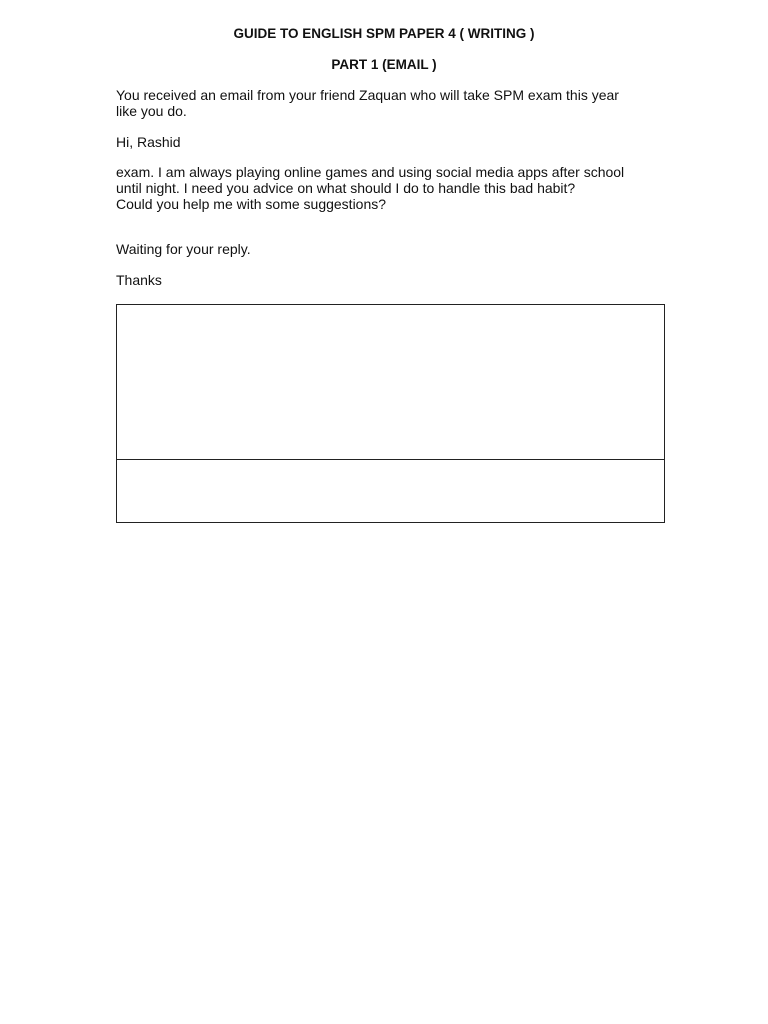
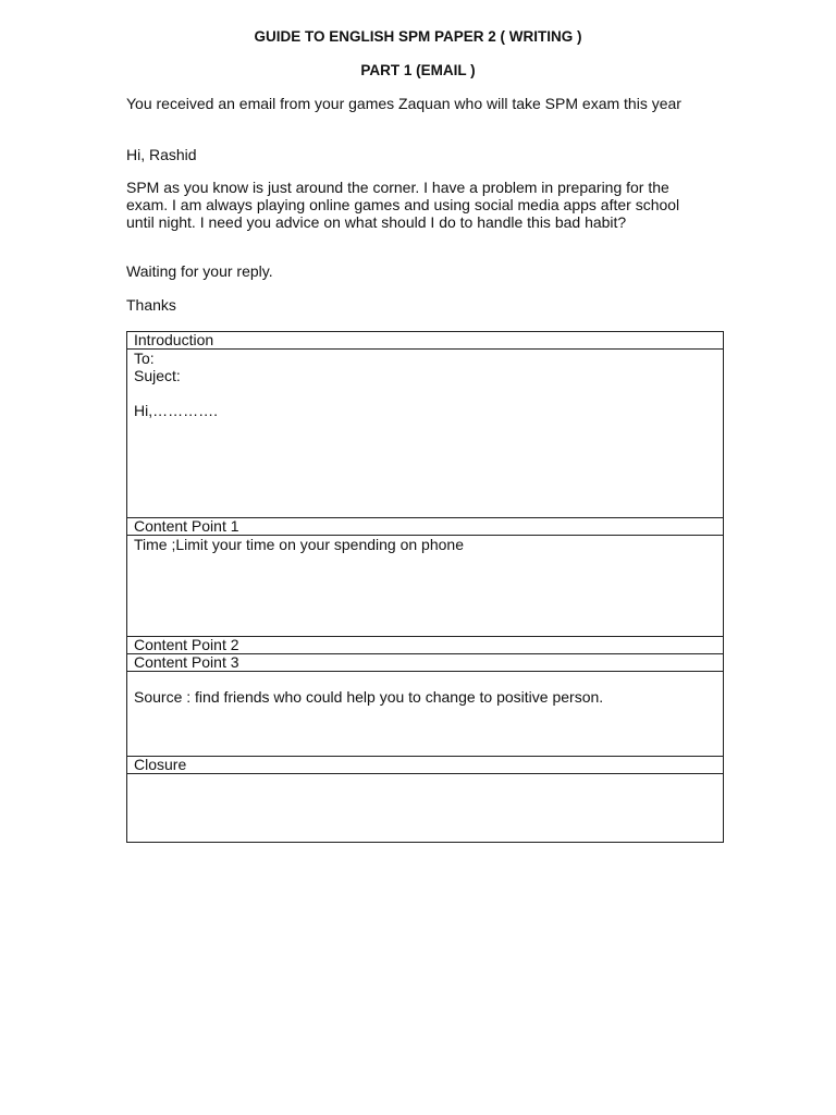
- GUIDE TO ENGLISH SPM PAPER 4 ( WRITING )
+ GUIDE TO ENGLISH SPM PAPER 2 ( WRITING )
  PART 1 (EMAIL )
- You received an email from your friend Zaquan who will take SPM exam this year
+ You received an email from your games Zaquan who will take SPM exam this year
- like you do.
  Hi, Rashid
+ SPM as you know is just around the corner. I have a problem in preparing for the
  exam. I am always playing online games and using social media apps after school
  until night. I need you advice on what should I do to handle this bad habit?
- Could you help me with some suggestions?
  Waiting for your reply.
  Thanks
+ Introduction
+ To:
+ Suject:
+ Hi,………….
+ Content Point 1
+ Time ;Limit your time on your spending on phone
+ Content Point 2
+ Content Point 3
+ Source : find friends who could help you to change to positive person.
+ Closure
